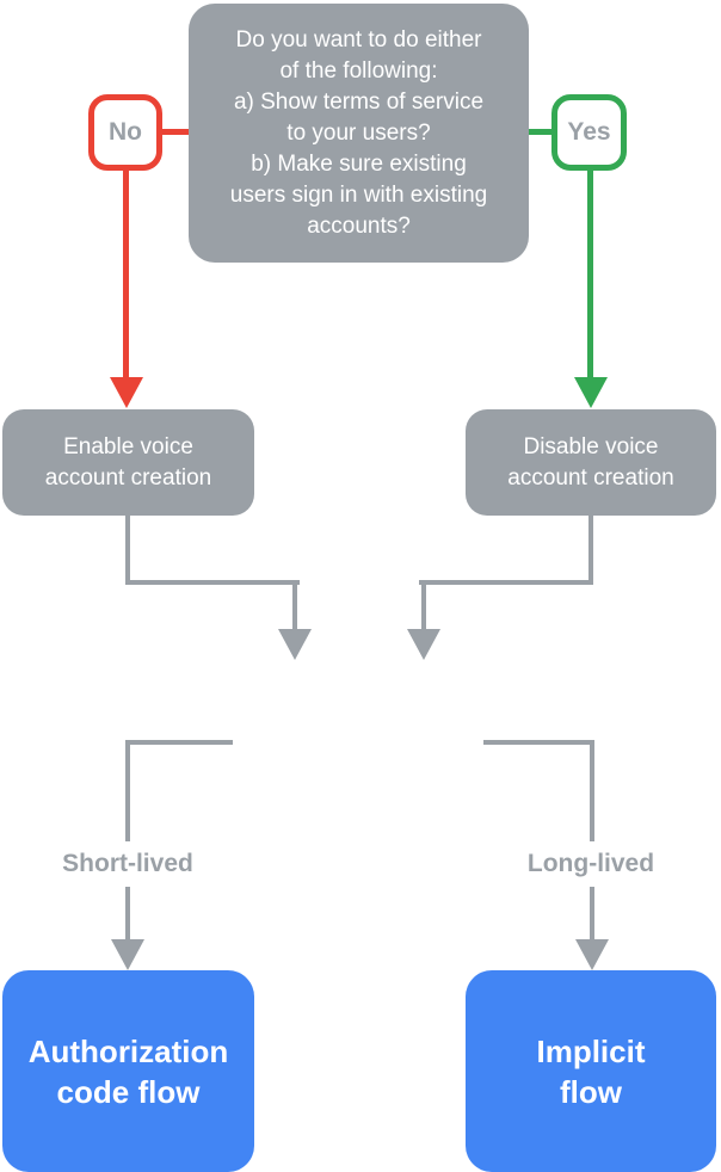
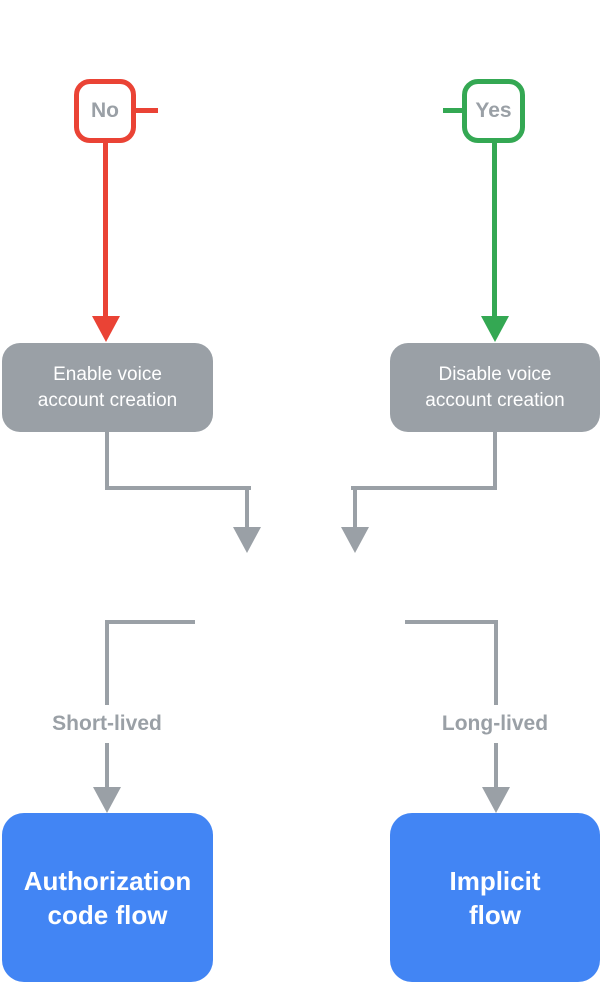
  Short-lived
  Long-lived
- Do you want to do either
- of the following:
- a) Show terms of service
- to your users?
- b) Make sure existing
- users sign in with existing
- accounts?
  No
  Yes
  Enable voice
  account creation
  Disable voice
  account creation
  Authorization
  code flow
  Implicit
  flow
